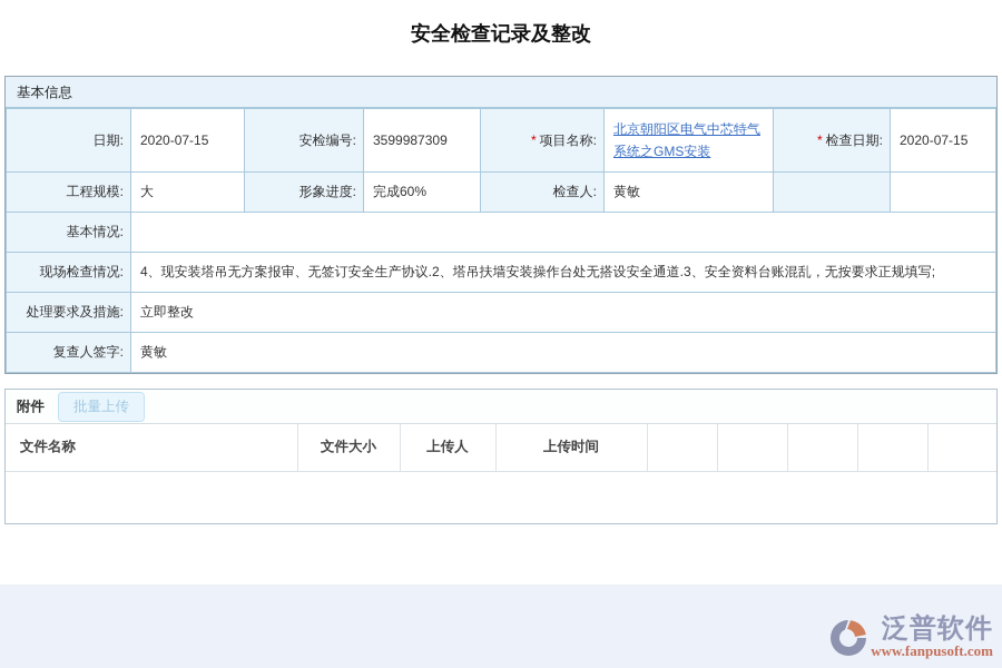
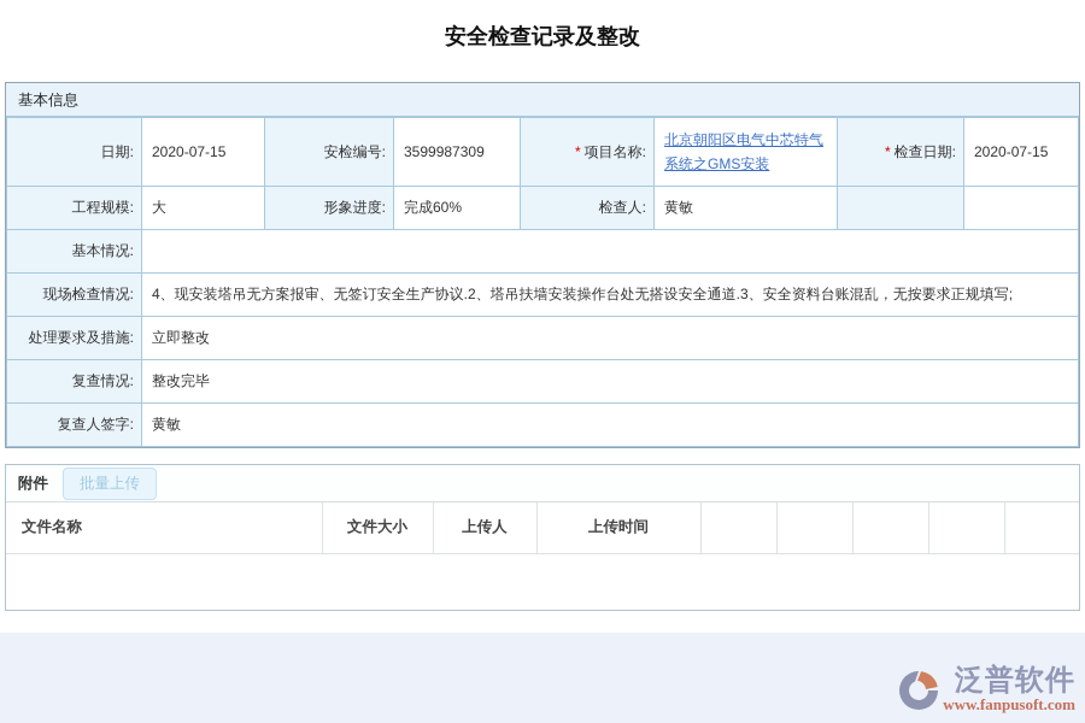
  安全检查记录及整改
  基本信息
  日期:	2020-07-15	安检编号:	3599987309	* 项目名称:	北京朝阳区电气中芯特气系统之GMS安装	* 检查日期:	2020-07-15
  工程规模:	大	形象进度:	完成60%	检查人:	黄敏
  基本情况:
  现场检查情况:	4、现安装塔吊无方案报审、无签订安全生产协议.2、塔吊扶墙安装操作台处无搭设安全通道.3、安全资料台账混乱，无按要求正规填写;
  处理要求及措施:	立即整改
+ 复查情况:	整改完毕
  复查人签字:	黄敏
  附件
  批量上传
  文件名称	文件大小	上传人	上传时间
  泛普软件
  www.fanpusoft.com
